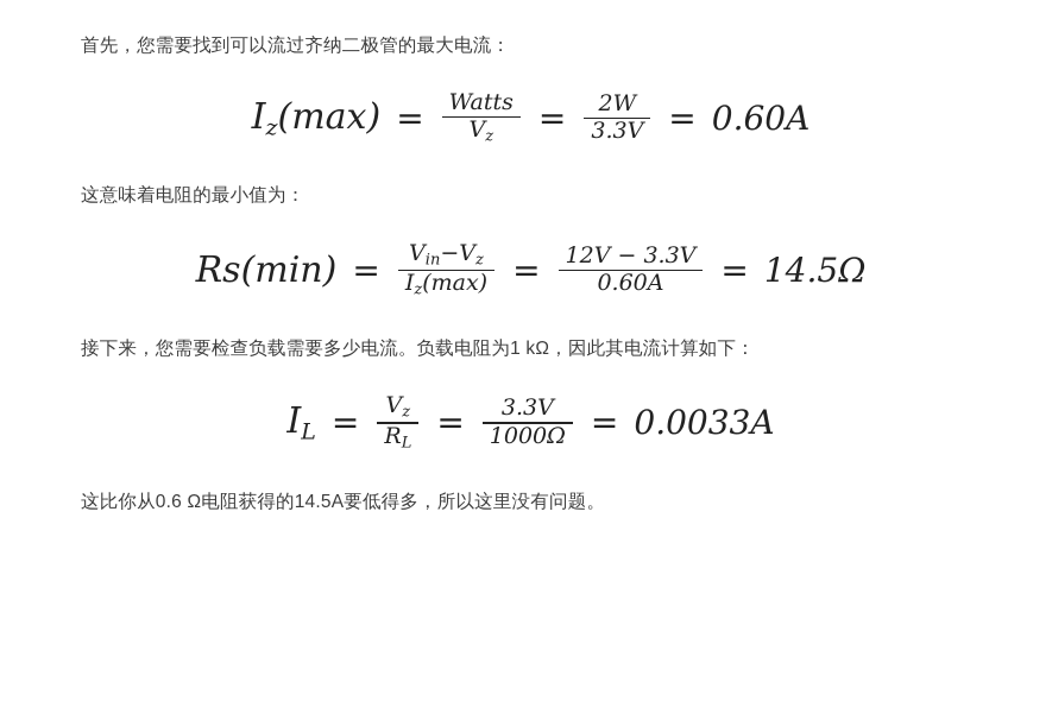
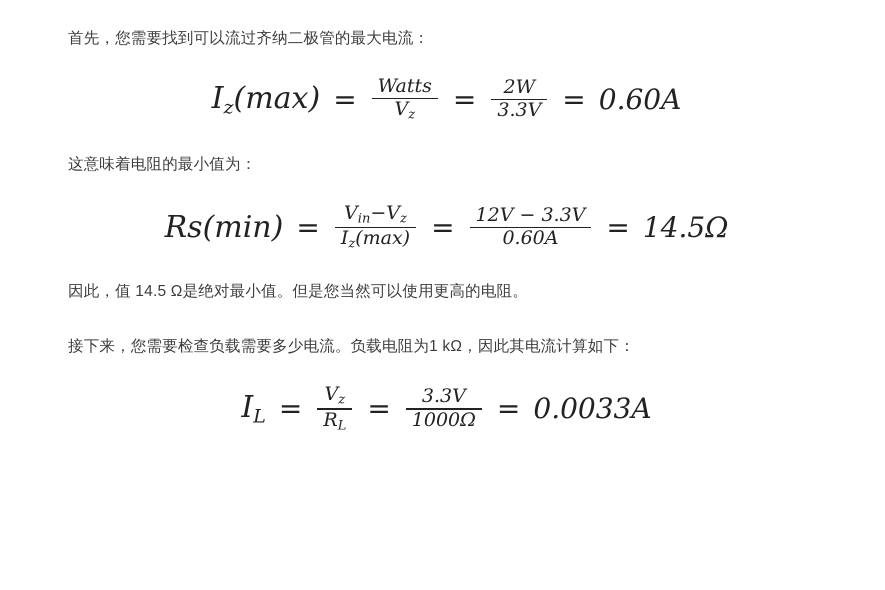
  首先，您需要找到可以流过齐纳二极管的最大电流：
  Iz(max)
  =
  Watts
  Vz
  =
  2W
  3.3V
  =
  0.60A
  这意味着电阻的最小值为：
  Rs(min)
  =
  Vin−Vz
  Iz(max)
  =
  12V − 3.3V
  0.60A
  =
  14.5Ω
+ 因此，值 14.5 Ω是绝对最小值。但是您当然可以使用更高的电阻。
  接下来，您需要检查负载需要多少电流。负载电阻为1 kΩ，因此其电流计算如下：
  IL
  =
  Vz
  RL
  =
  3.3V
  1000Ω
  =
  0.0033A
- 这比你从0.6 Ω电阻获得的14.5A要低得多，所以这里没有问题。
